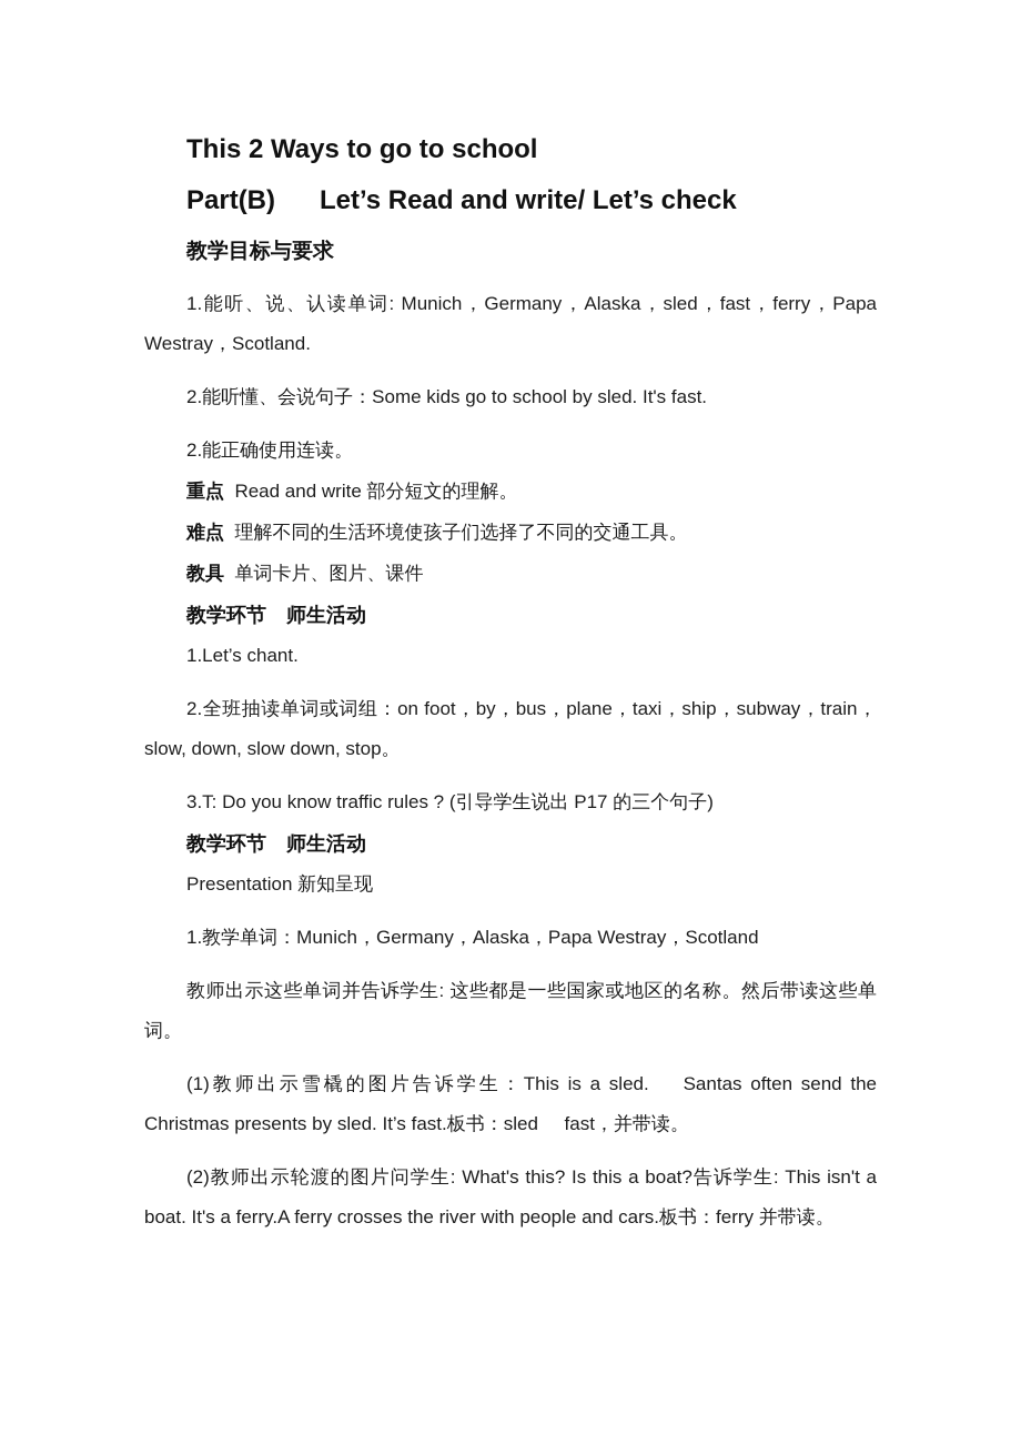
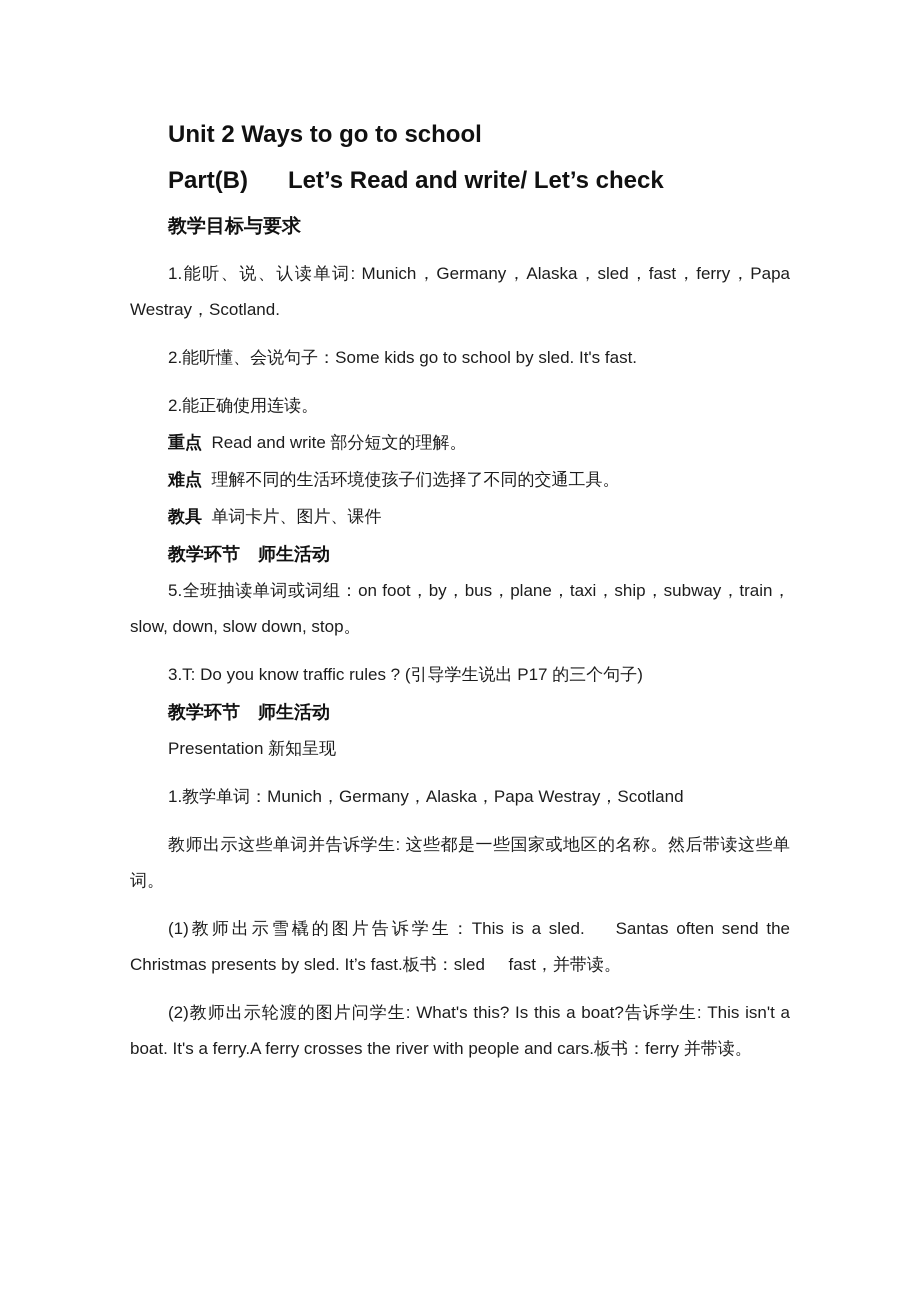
- This 2 Ways to go to school
+ Unit 2 Ways to go to school
  Part(B) Let’s Read and write/ Let’s check
  教学目标与要求
  1.能听、说、认读单词: Munich，Germany，Alaska，sled，fast，ferry，Papa Westray，Scotland.
  2.能听懂、会说句子：Some kids go to school by sled. It's fast.
  2.能正确使用连读。
  重点 Read and write 部分短文的理解。
  难点 理解不同的生活环境使孩子们选择了不同的交通工具。
  教具 单词卡片、图片、课件
  教学环节 师生活动
- 1.Let’s chant.
- 2.全班抽读单词或词组：on foot，by，bus，plane，taxi，ship，subway，train，slow, down, slow down, stop。
+ 5.全班抽读单词或词组：on foot，by，bus，plane，taxi，ship，subway，train，slow, down, slow down, stop。
  3.T: Do you know traffic rules ? (引导学生说出 P17 的三个句子)
  教学环节 师生活动
  Presentation 新知呈现
  1.教学单词：Munich，Germany，Alaska，Papa Westray，Scotland
  教师出示这些单词并告诉学生: 这些都是一些国家或地区的名称。然后带读这些单词。
  (1)教师出示雪橇的图片告诉学生：This is a sled. Santas often send the Christmas presents by sled. It’s fast.板书：sled fast，并带读。
  (2)教师出示轮渡的图片问学生: What's this? Is this a boat?告诉学生: This isn't a boat. It's a ferry.A ferry crosses the river with people and cars.板书：ferry 并带读。
